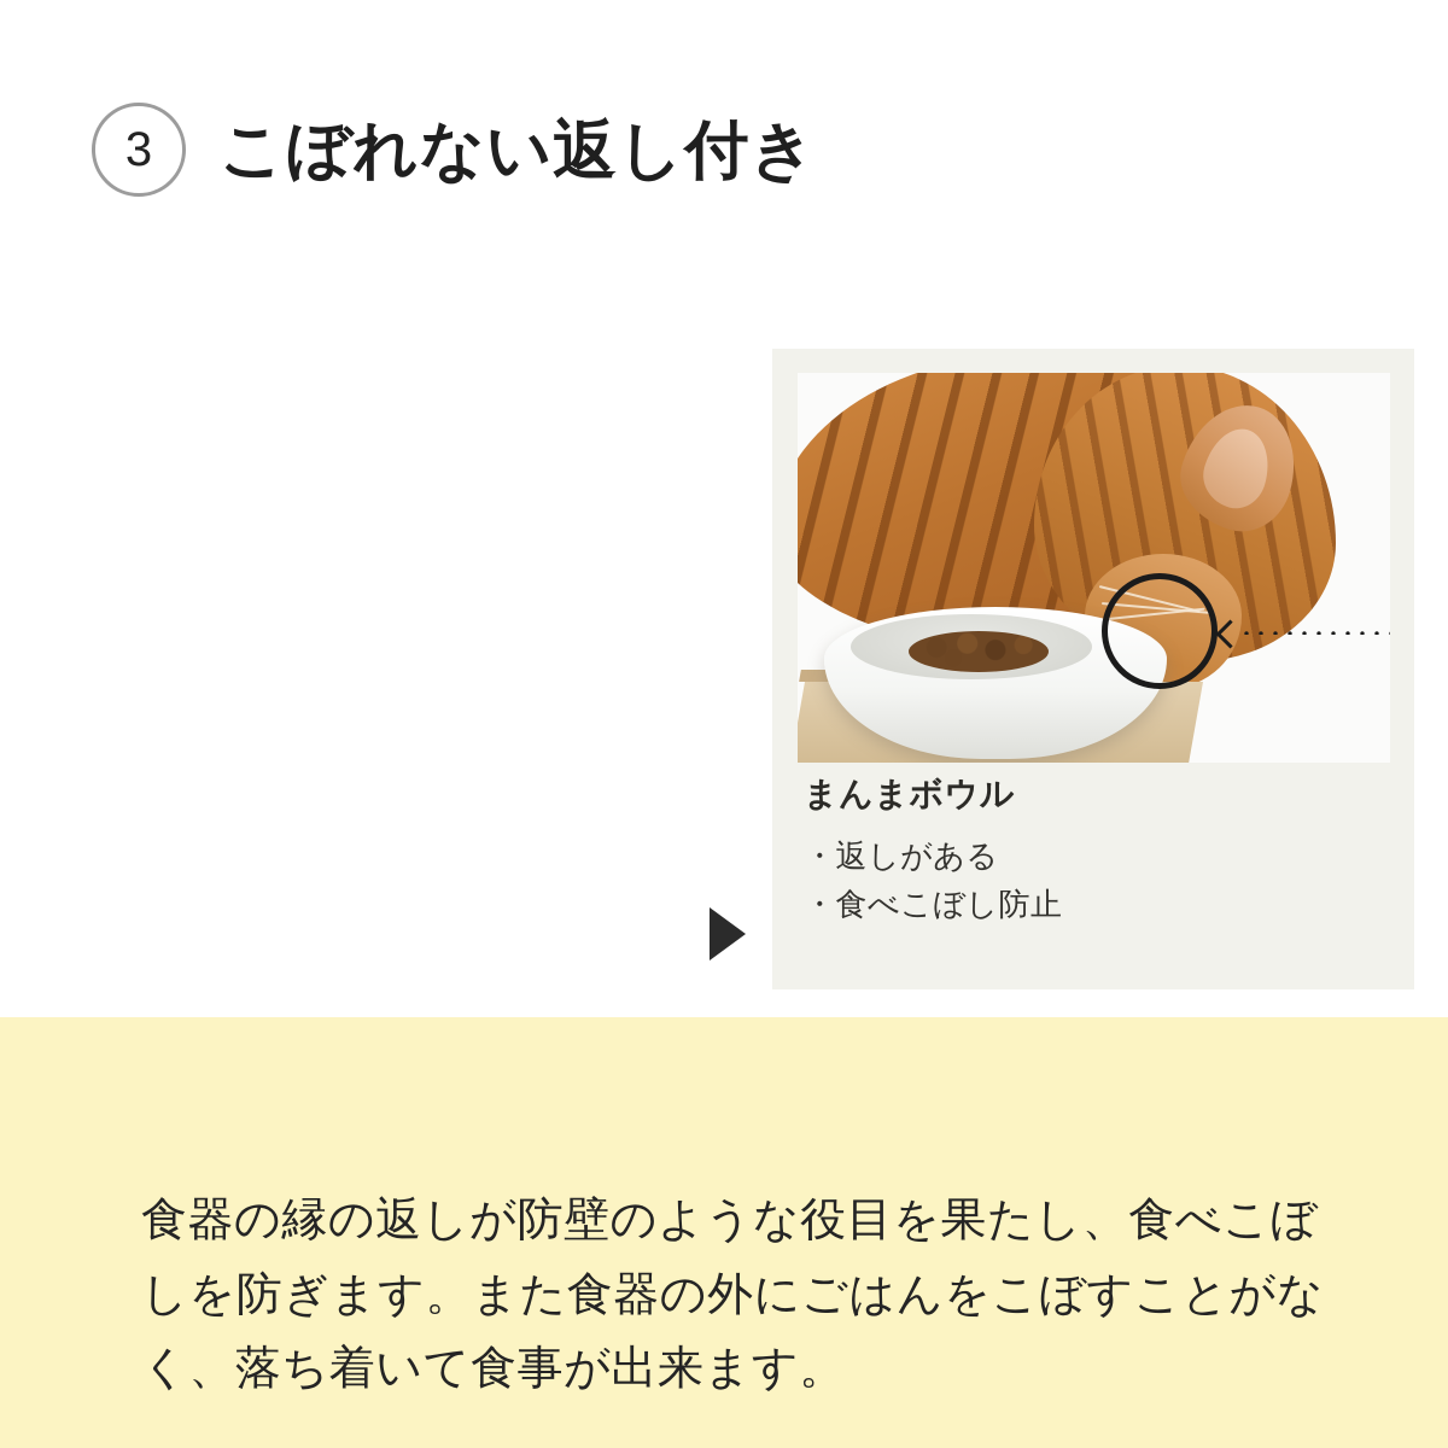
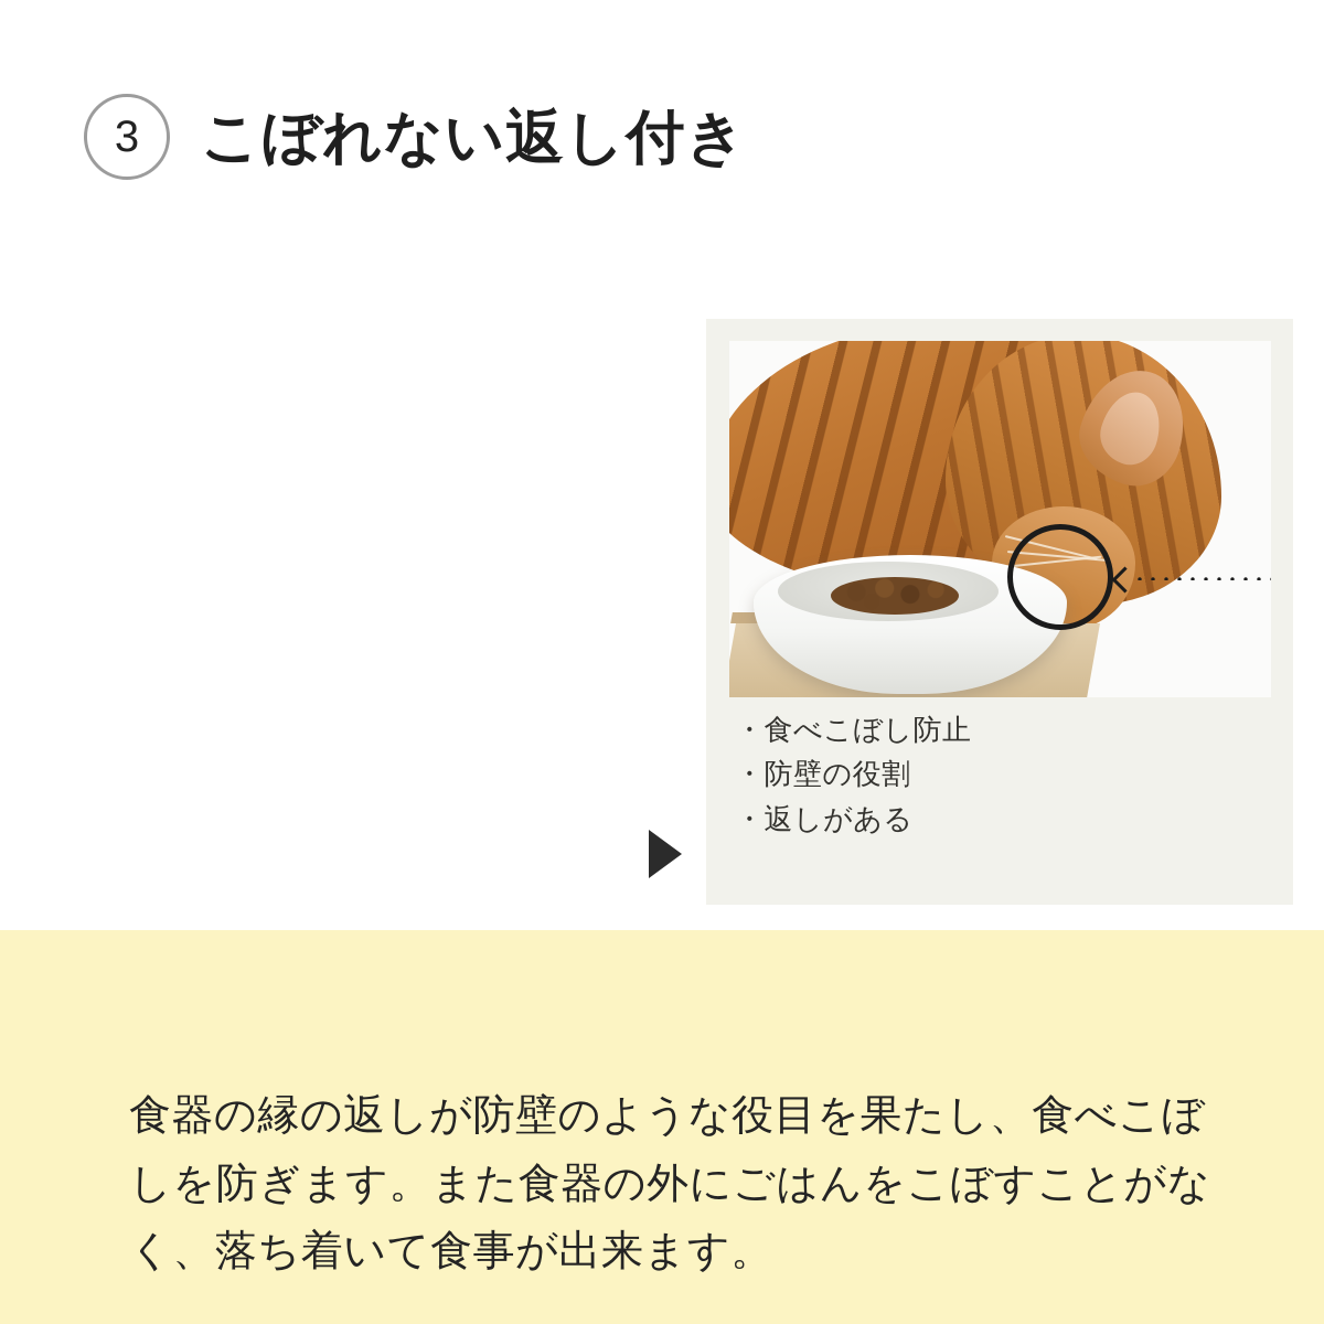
  3
  こぼれない返し付き
- まんまボウル
- ・返しがある
+ ・食べこぼし防止
+ ・防壁の役割
- ・食べこぼし防止
+ ・返しがある
  食器の縁の返しが防壁のような役目を果たし、食べこぼしを防ぎます。また食器の外にごはんをこぼすことがなく、落ち着いて食事が出来ます。
